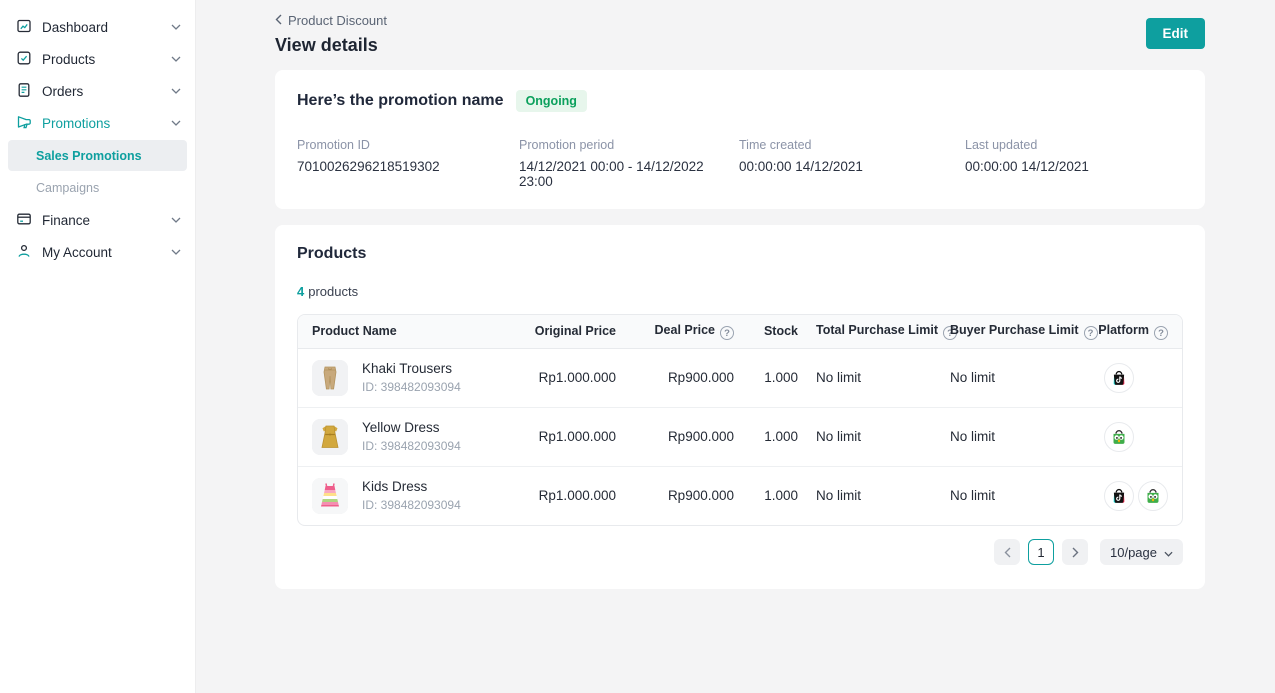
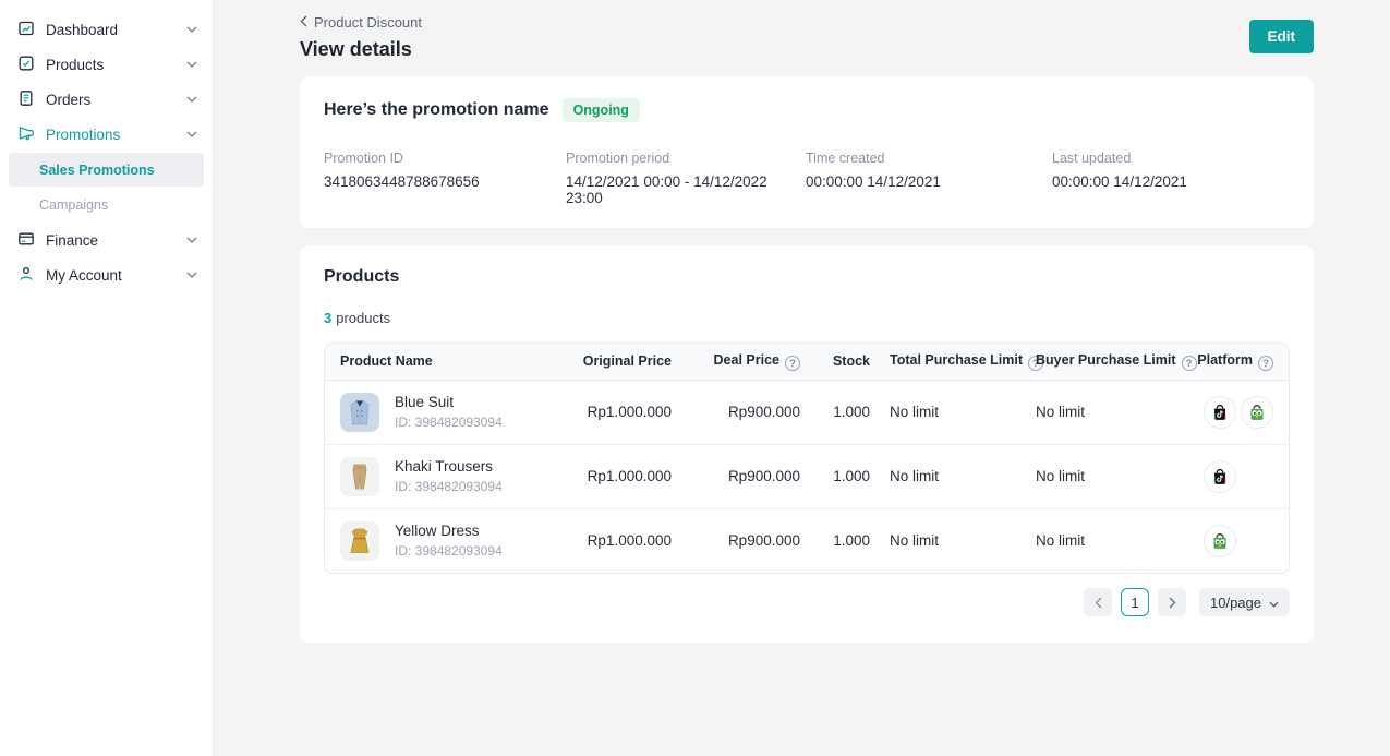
  Dashboard
  Products
  Orders
  Promotions
  Sales Promotions
  Campaigns
  Finance
  My Account
  Product Discount
  View details
  Edit
  Here’s the promotion name
  Ongoing
  Promotion ID
- 7010026296218519302
+ 3418063448788678656
  Promotion period
  14/12/2021 00:00 - 14/12/2022 23:00
  Time created
  00:00:00 14/12/2021
  Last updated
  00:00:00 14/12/2021
  Products
- 4 products
+ 3 products
  Product Name	Original Price	Deal Price	Stock	Total Purchase Limit	Buyer Purchase Limit	Platform
+ Blue Suit ID: 398482093094	Rp1.000.000	Rp900.000	1.000	No limit	No limit
  Khaki Trousers ID: 398482093094	Rp1.000.000	Rp900.000	1.000	No limit	No limit
  Yellow Dress ID: 398482093094	Rp1.000.000	Rp900.000	1.000	No limit	No limit
- Kids Dress ID: 398482093094	Rp1.000.000	Rp900.000	1.000	No limit	No limit
  1
  10/page
